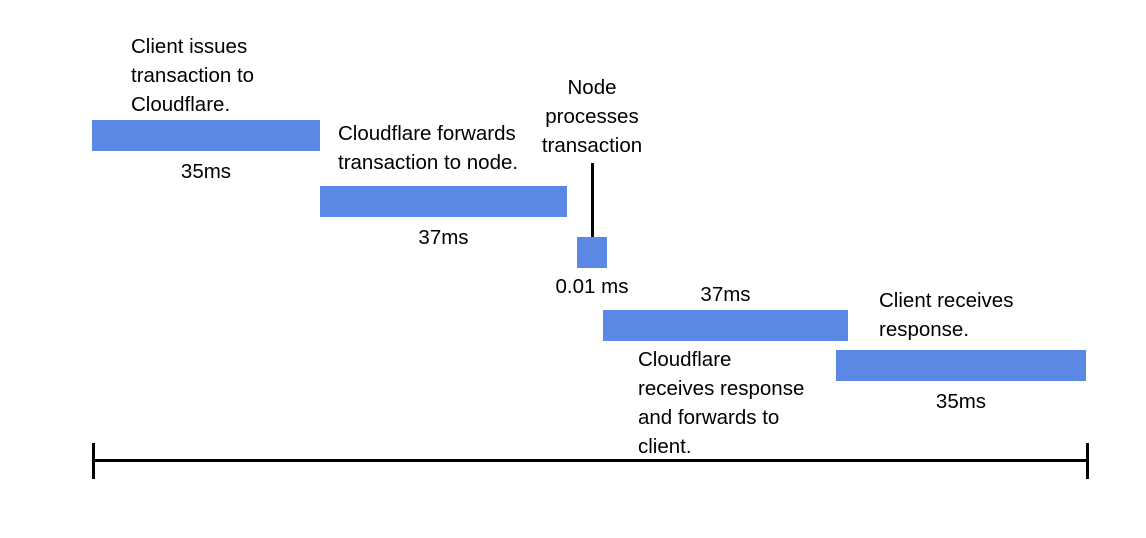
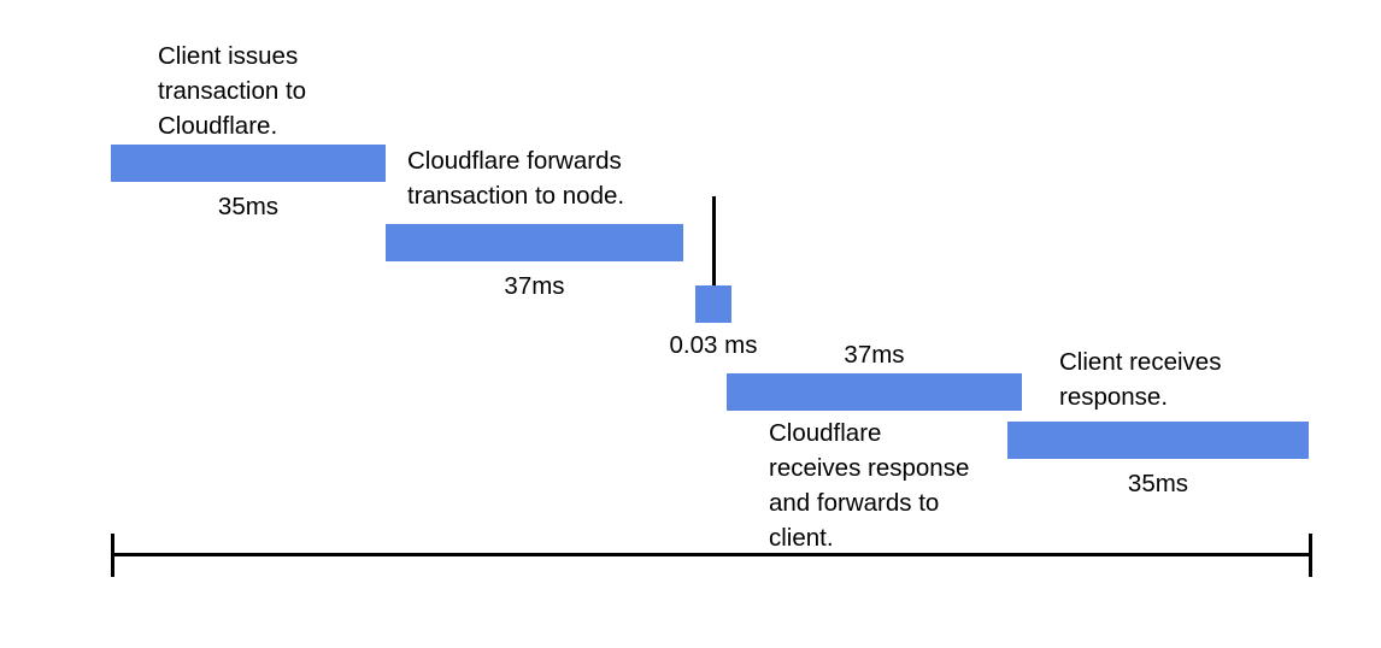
  Client issues
  transaction to
  Cloudflare.
  35ms
  Cloudflare forwards
  transaction to node.
  37ms
- Node
- processes
- transaction
- 0.01 ms
+ 0.03 ms
  37ms
  Cloudflare
  receives response
  and forwards to
  client.
  Client receives
  response.
  35ms
